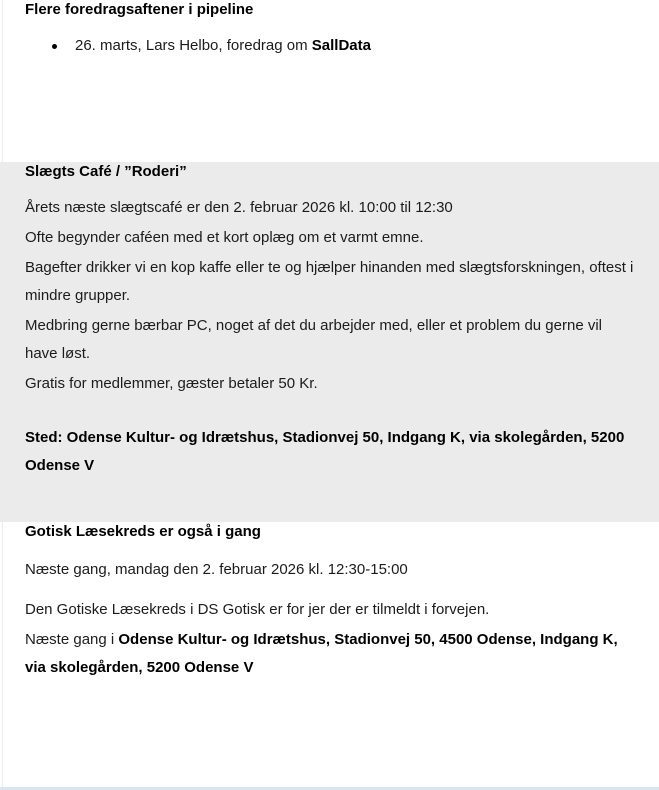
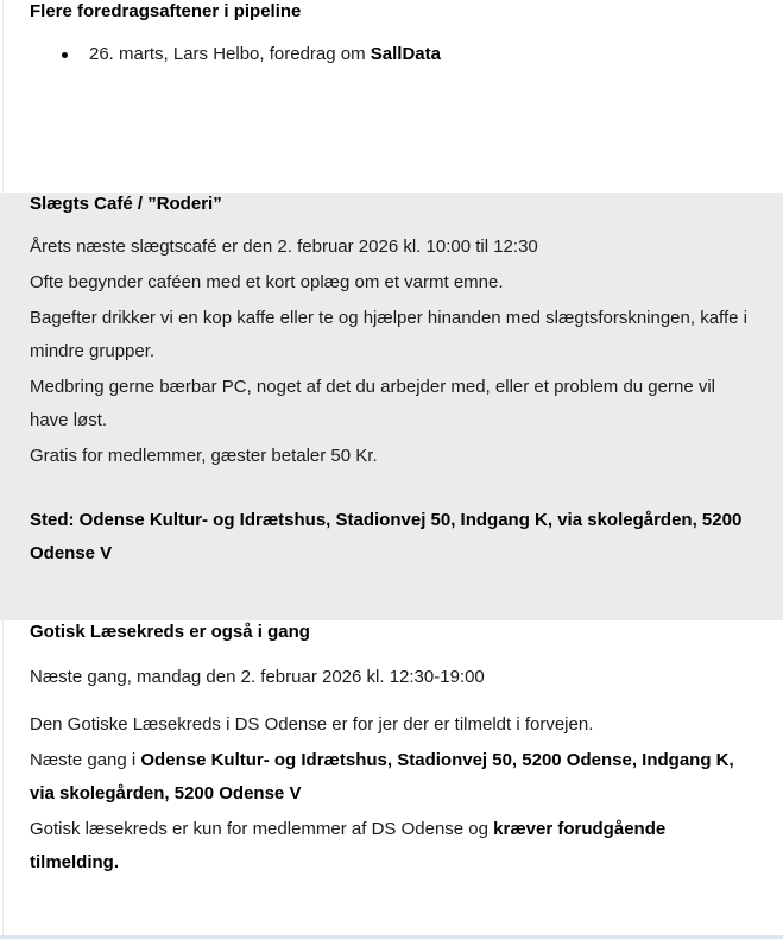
  Flere foredragsaftener i pipeline
  26. marts, Lars Helbo, foredrag om SallData
  Slægts Café / ”Roderi”
  Årets næste slægtscafé er den 2. februar 2026 kl. 10:00 til 12:30
  Ofte begynder caféen med et kort oplæg om et varmt emne.
- Bagefter drikker vi en kop kaffe eller te og hjælper hinanden med slægtsforskningen, oftest i mindre grupper.
+ Bagefter drikker vi en kop kaffe eller te og hjælper hinanden med slægtsforskningen, kaffe i mindre grupper.
  Medbring gerne bærbar PC, noget af det du arbejder med, eller et problem du gerne vil have løst.
  Gratis for medlemmer, gæster betaler 50 Kr.
  Sted: Odense Kultur- og Idrætshus, Stadionvej 50, Indgang K, via skolegården, 5200 Odense V
  Gotisk Læsekreds er også i gang
- Næste gang, mandag den 2. februar 2026 kl. 12:30-15:00
+ Næste gang, mandag den 2. februar 2026 kl. 12:30-19:00
- Den Gotiske Læsekreds i DS Gotisk er for jer der er tilmeldt i forvejen.
+ Den Gotiske Læsekreds i DS Odense er for jer der er tilmeldt i forvejen.
- Næste gang i Odense Kultur- og Idrætshus, Stadionvej 50, 4500 Odense, Indgang K, via skolegården, 5200 Odense V
+ Næste gang i Odense Kultur- og Idrætshus, Stadionvej 50, 5200 Odense, Indgang K, via skolegården, 5200 Odense V
+ Gotisk læsekreds er kun for medlemmer af DS Odense og kræver forudgående tilmelding.
